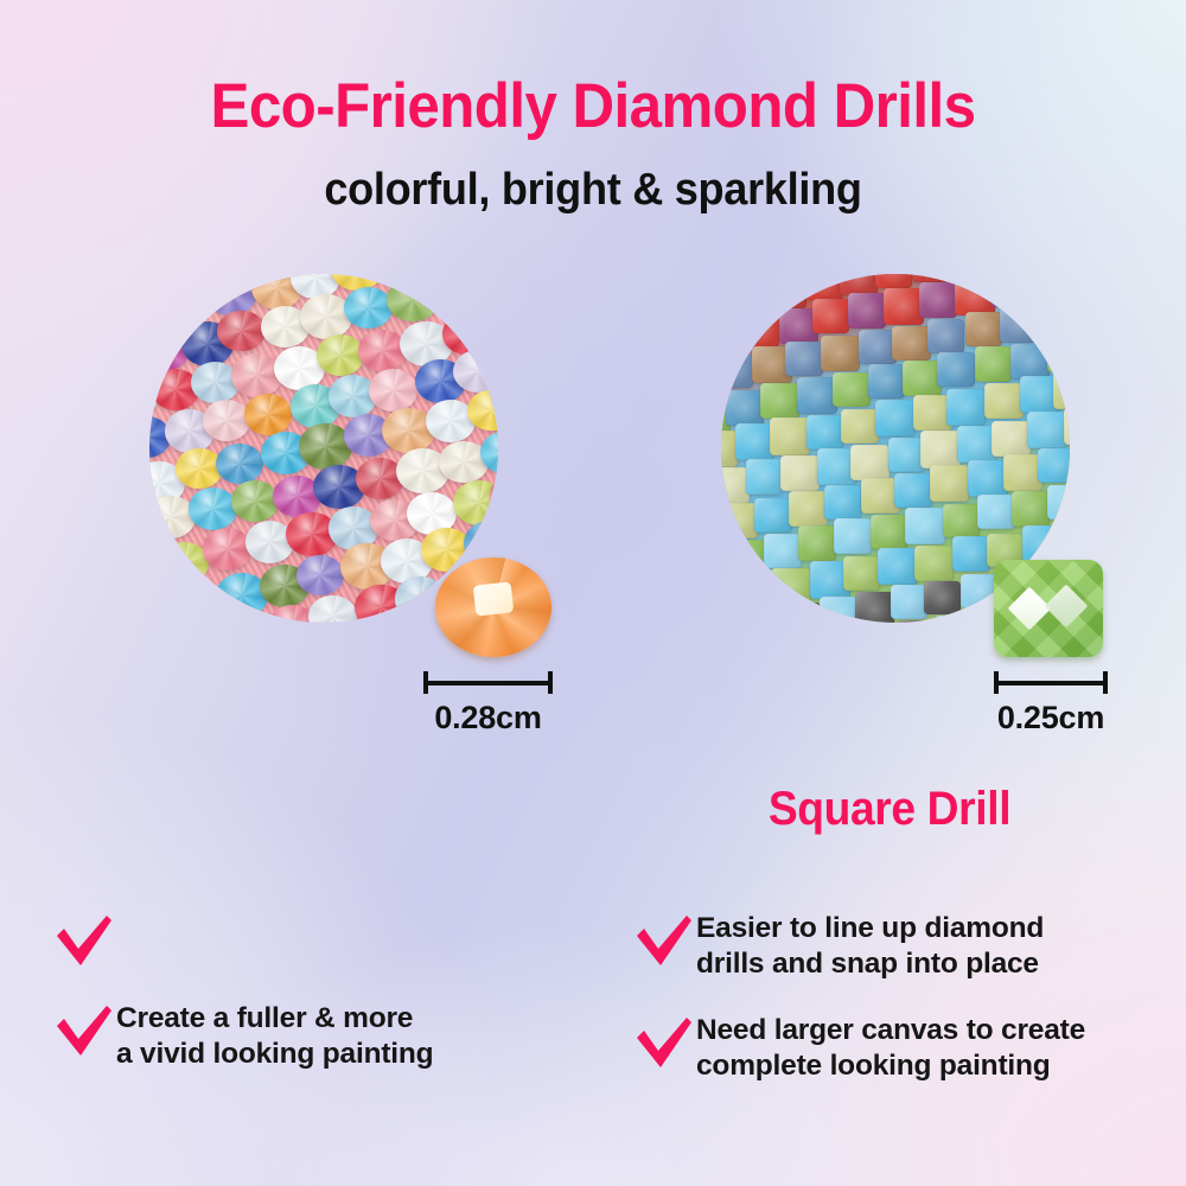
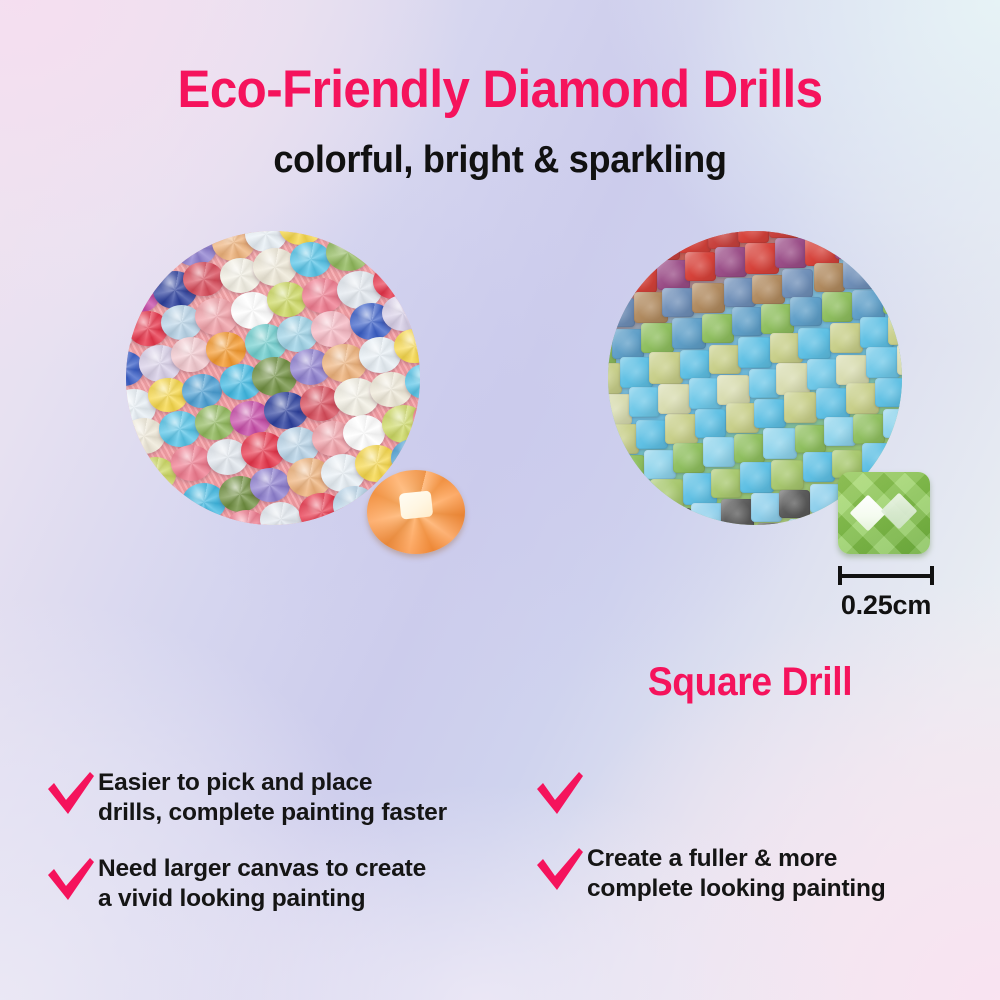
  Eco-Friendly Diamond Drills
  colorful, bright & sparkling
- 0.28cm
  0.25cm
  Square Drill
+ Easier to pick and place
+ drills, complete painting faster
- Create a fuller & more
+ Need larger canvas to create
  a vivid looking painting
- Easier to line up diamond
- drills and snap into place
- Need larger canvas to create
+ Create a fuller & more
  complete looking painting
